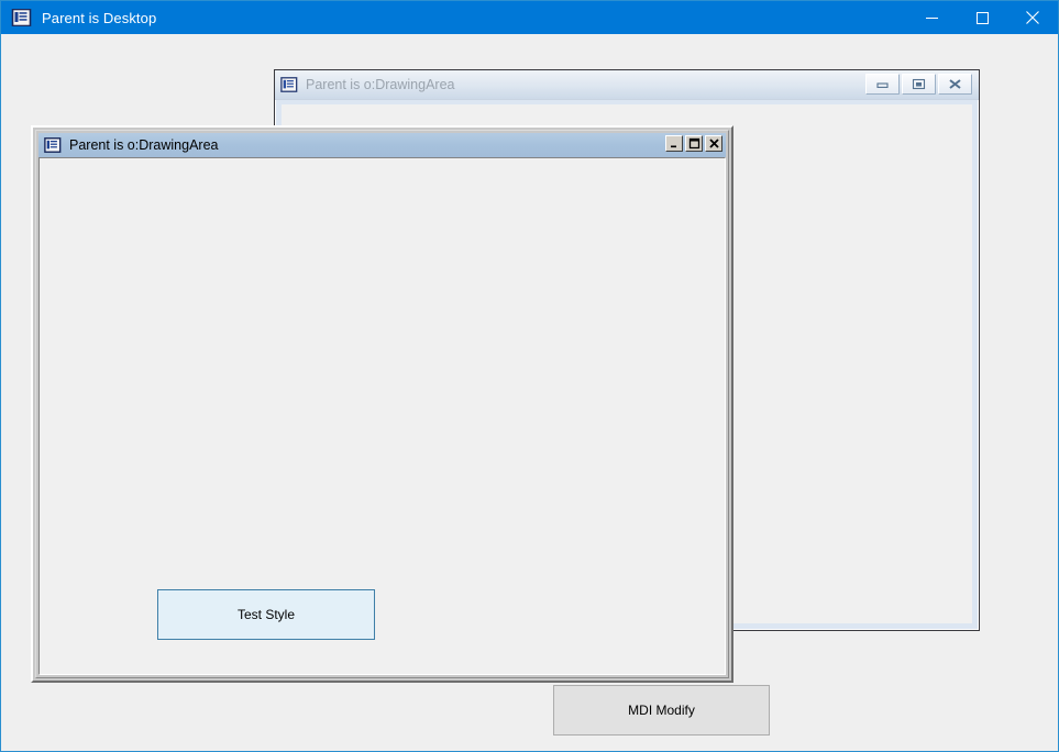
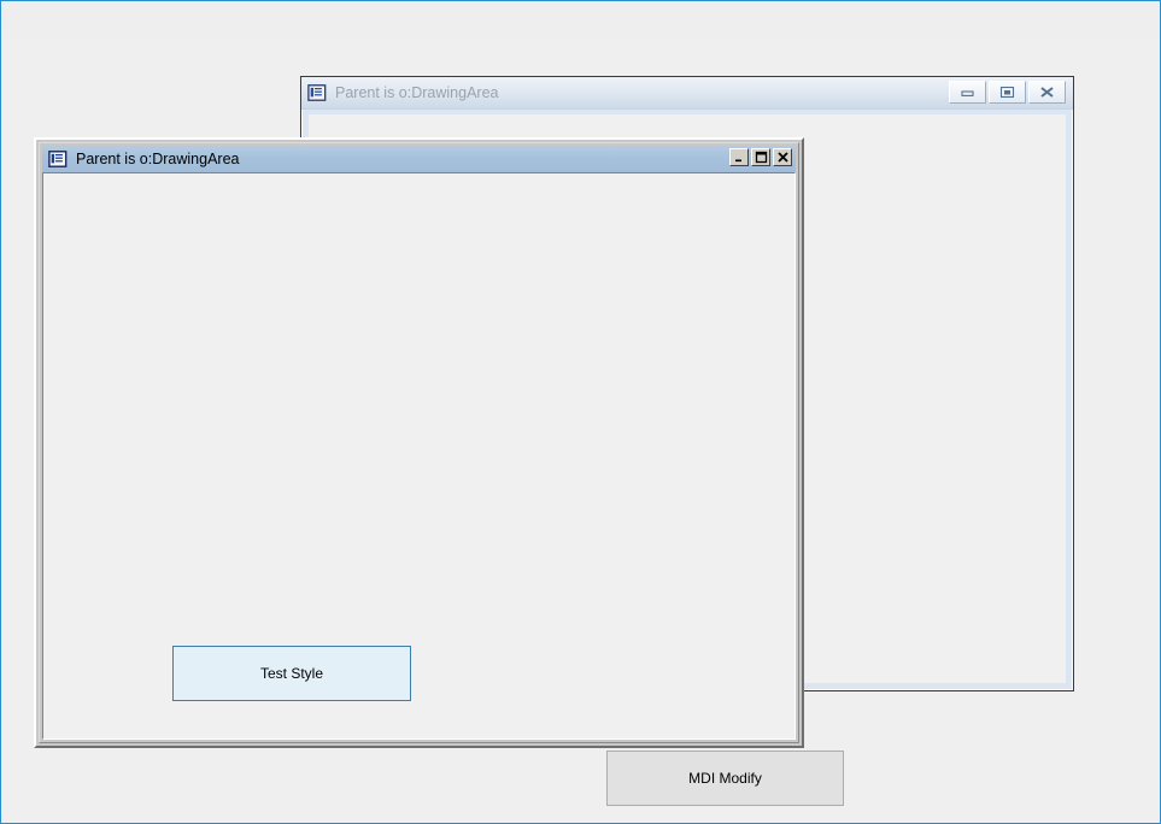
- Parent is Desktop
  Parent is o:DrawingArea
  Parent is o:DrawingArea
  Test Style
  MDI Modify
